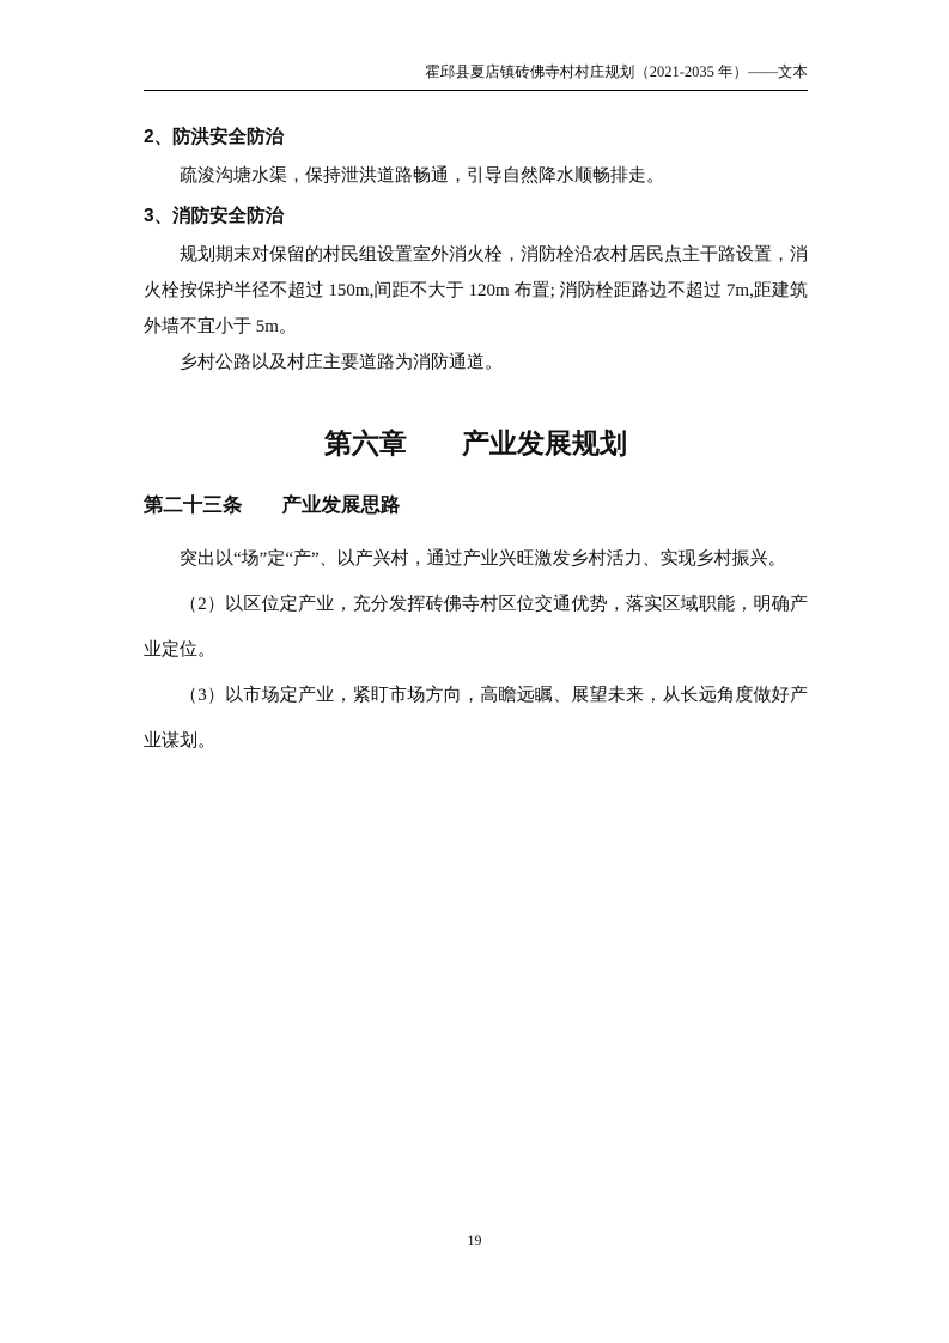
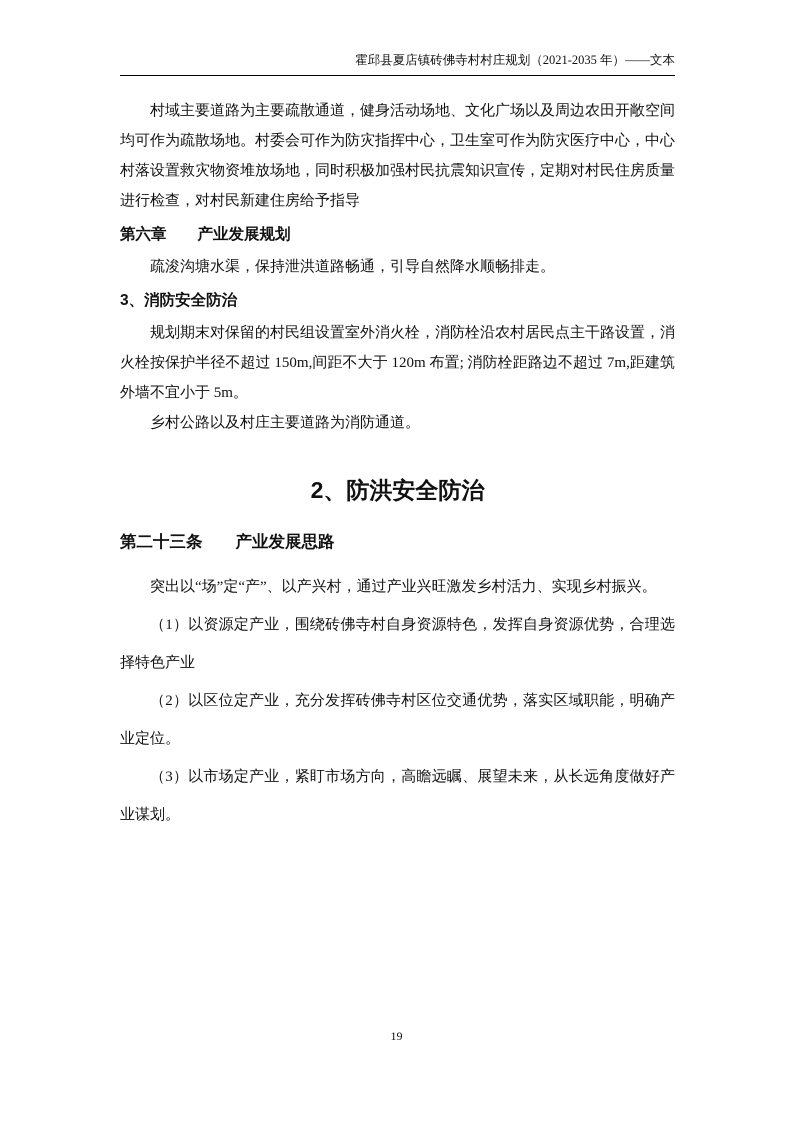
  霍邱县夏店镇砖佛寺村村庄规划（2021-2035 年）——文本
+ 村域主要道路为主要疏散通道，健身活动场地、文化广场以及周边农田开敞空间均可作为疏散场地。村委会可作为防灾指挥中心，卫生室可作为防灾医疗中心，中心村落设置救灾物资堆放场地，同时积极加强村民抗震知识宣传，定期对村民住房质量进行检查，对村民新建住房给予指导
- 2、防洪安全防治
+ 第六章 产业发展规划
  疏浚沟塘水渠，保持泄洪道路畅通，引导自然降水顺畅排走。
  3、消防安全防治
  规划期末对保留的村民组设置室外消火栓，消防栓沿农村居民点主干路设置，消火栓按保护半径不超过 150m,间距不大于 120m 布置; 消防栓距路边不超过 7m,距建筑外墙不宜小于 5m。
  乡村公路以及村庄主要道路为消防通道。
- 第六章 产业发展规划
+ 2、防洪安全防治
  第二十三条 产业发展思路
  突出以“场”定“产”、以产兴村，通过产业兴旺激发乡村活力、实现乡村振兴。
+ （1）以资源定产业，围绕砖佛寺村自身资源特色，发挥自身资源优势，合理选择特色产业
  （2）以区位定产业，充分发挥砖佛寺村区位交通优势，落实区域职能，明确产业定位。
  （3）以市场定产业，紧盯市场方向，高瞻远瞩、展望未来，从长远角度做好产业谋划。
  19
